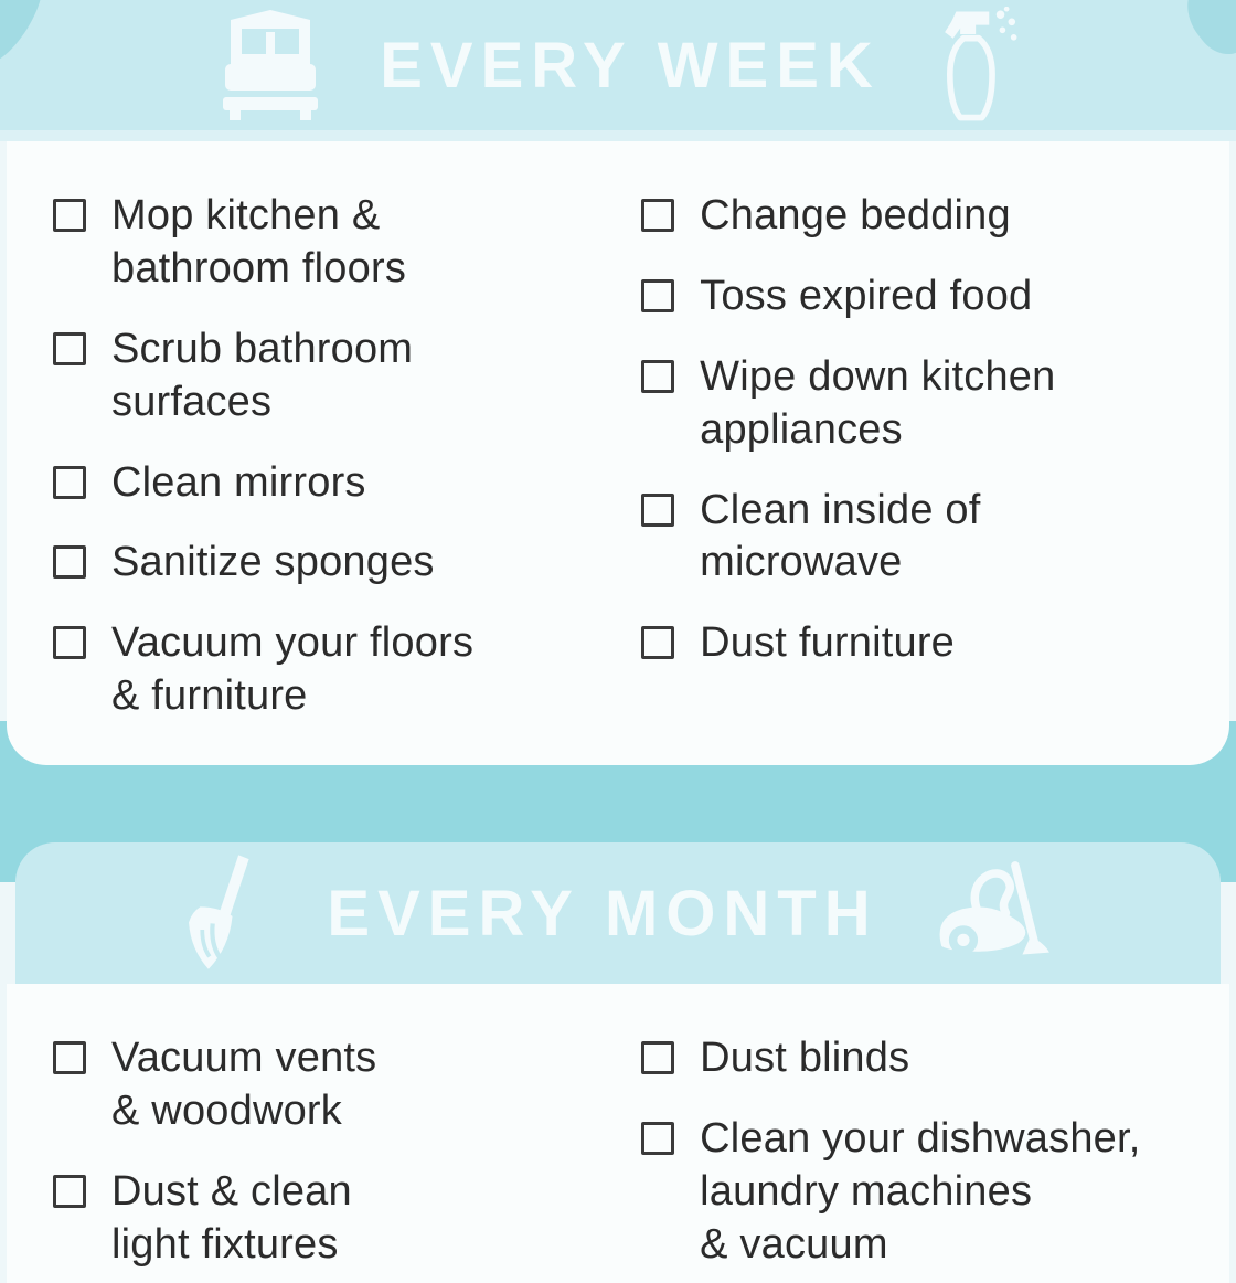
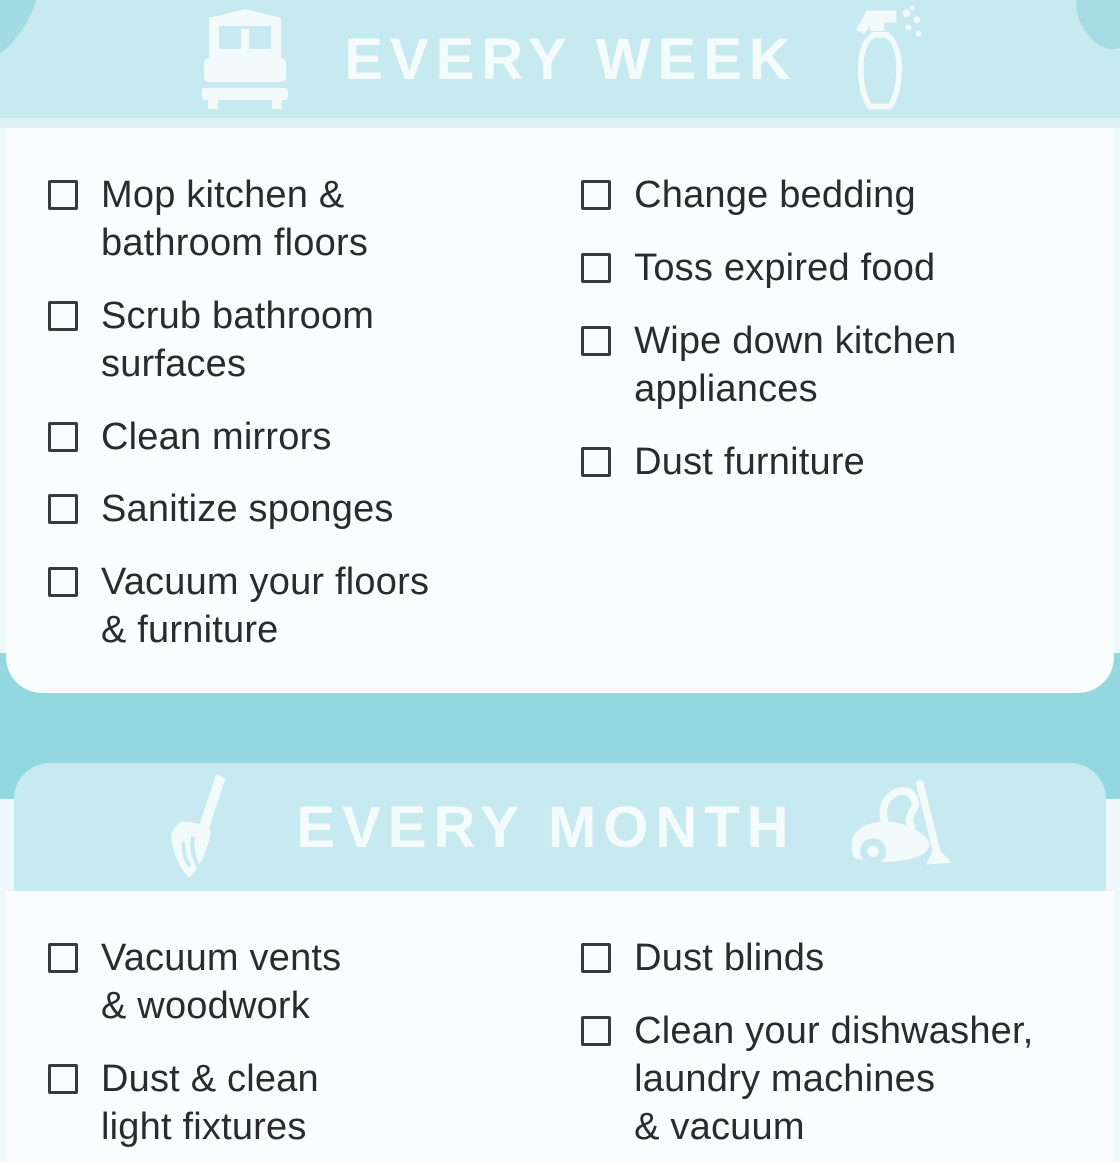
  EVERY WEEK
  Mop kitchen &
  bathroom floors
  Scrub bathroom
  surfaces
  Clean mirrors
  Sanitize sponges
  Vacuum your floors
  & furniture
  Change bedding
  Toss expired food
  Wipe down kitchen
  appliances
- Clean inside of
- microwave
  Dust furniture
  EVERY MONTH
  Vacuum vents
  & woodwork
  Dust & clean
  light fixtures
  Dust blinds
  Clean your dishwasher,
  laundry machines
  & vacuum
